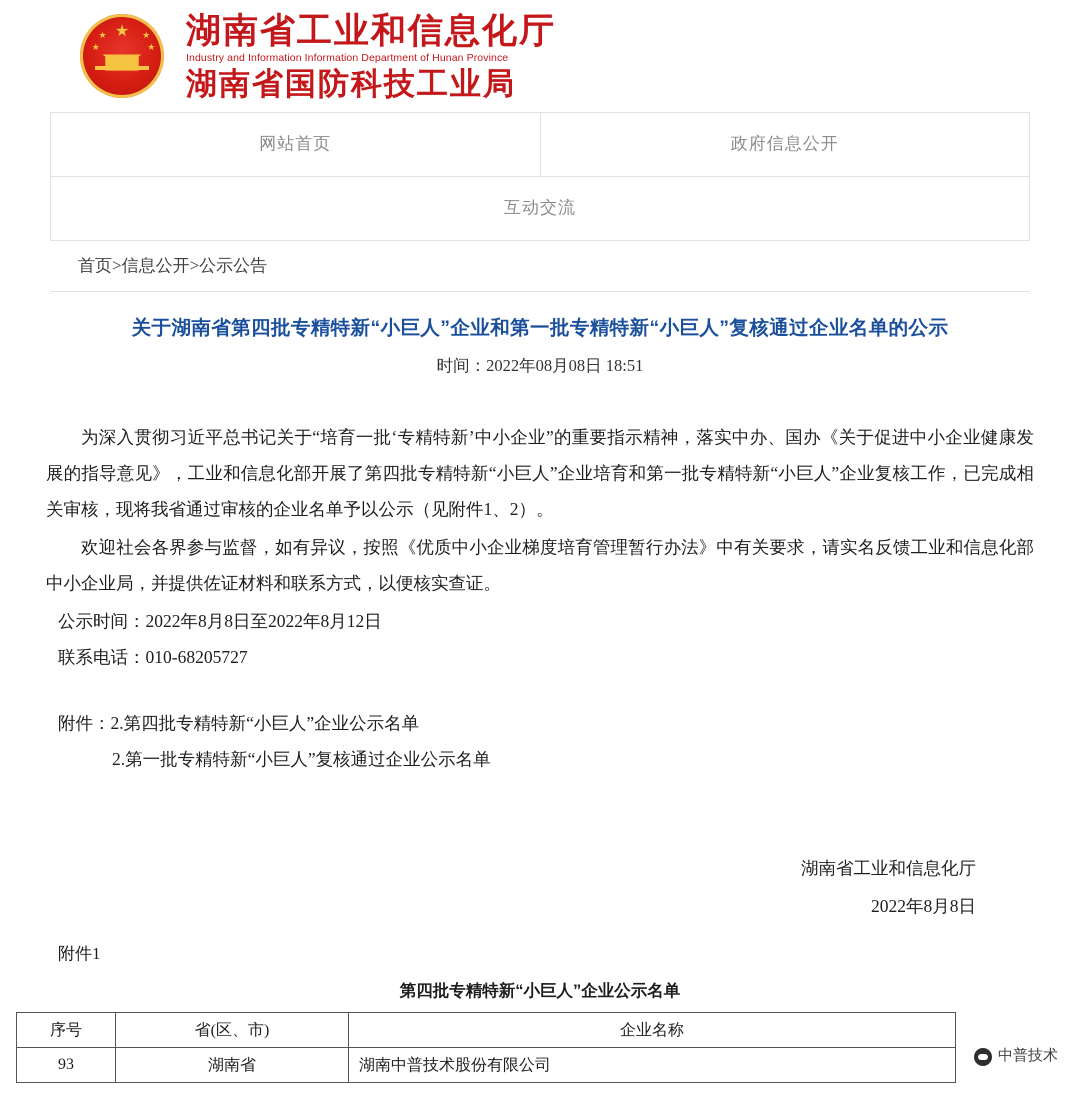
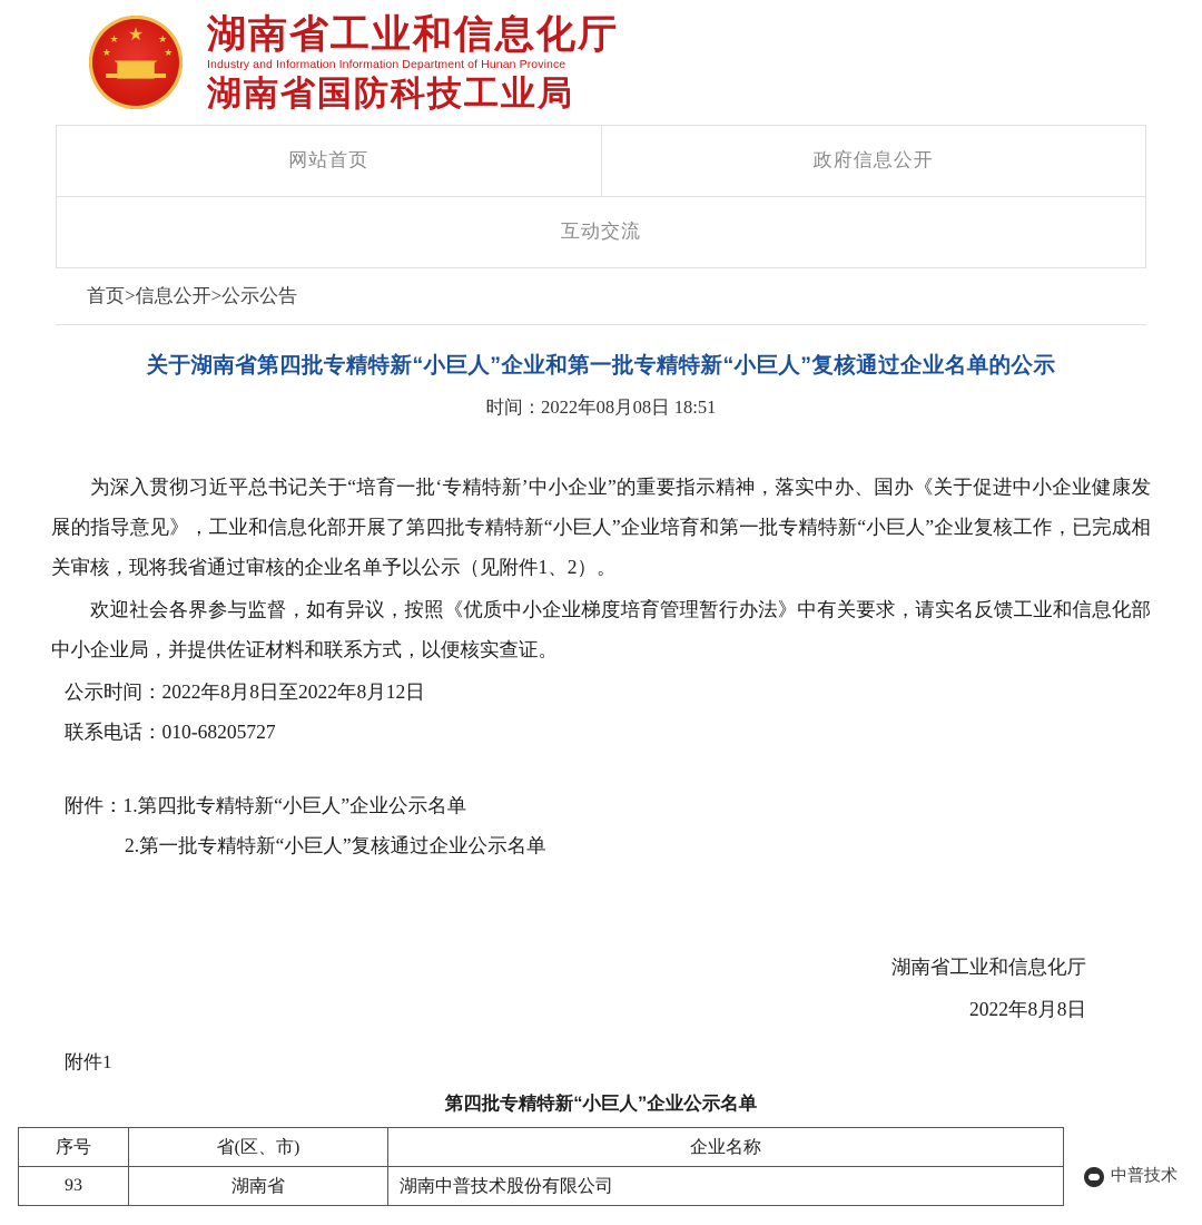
  ★
  ★
  ★
  ★
  ★
  湖南省工业和信息化厅
  Industry and Information Information Department of Hunan Province
  湖南省国防科技工业局
  网站首页
  政府信息公开
  互动交流
  首页>信息公开>公示公告
  关于湖南省第四批专精特新“小巨人”企业和第一批专精特新“小巨人”复核通过企业名单的公示
  时间：2022年08月08日 18:51
  为深入贯彻习近平总书记关于“培育一批‘专精特新’中小企业”的重要指示精神，落实中办、国办《关于促进中小企业健康发展的指导意见》，工业和信息化部开展了第四批专精特新“小巨人”企业培育和第一批专精特新“小巨人”企业复核工作，已完成相关审核，现将我省通过审核的企业名单予以公示（见附件1、2）。
  欢迎社会各界参与监督，如有异议，按照《优质中小企业梯度培育管理暂行办法》中有关要求，请实名反馈工业和信息化部中小企业局，并提供佐证材料和联系方式，以便核实查证。
  公示时间：2022年8月8日至2022年8月12日
  联系电话：010-68205727
- 附件：2.第四批专精特新“小巨人”企业公示名单
+ 附件：1.第四批专精特新“小巨人”企业公示名单
  2.第一批专精特新“小巨人”复核通过企业公示名单
  湖南省工业和信息化厅
  2022年8月8日
  附件1
  第四批专精特新“小巨人”企业公示名单
  序号	省(区、市)	企业名称
  93	湖南省	湖南中普技术股份有限公司
  中普技术
